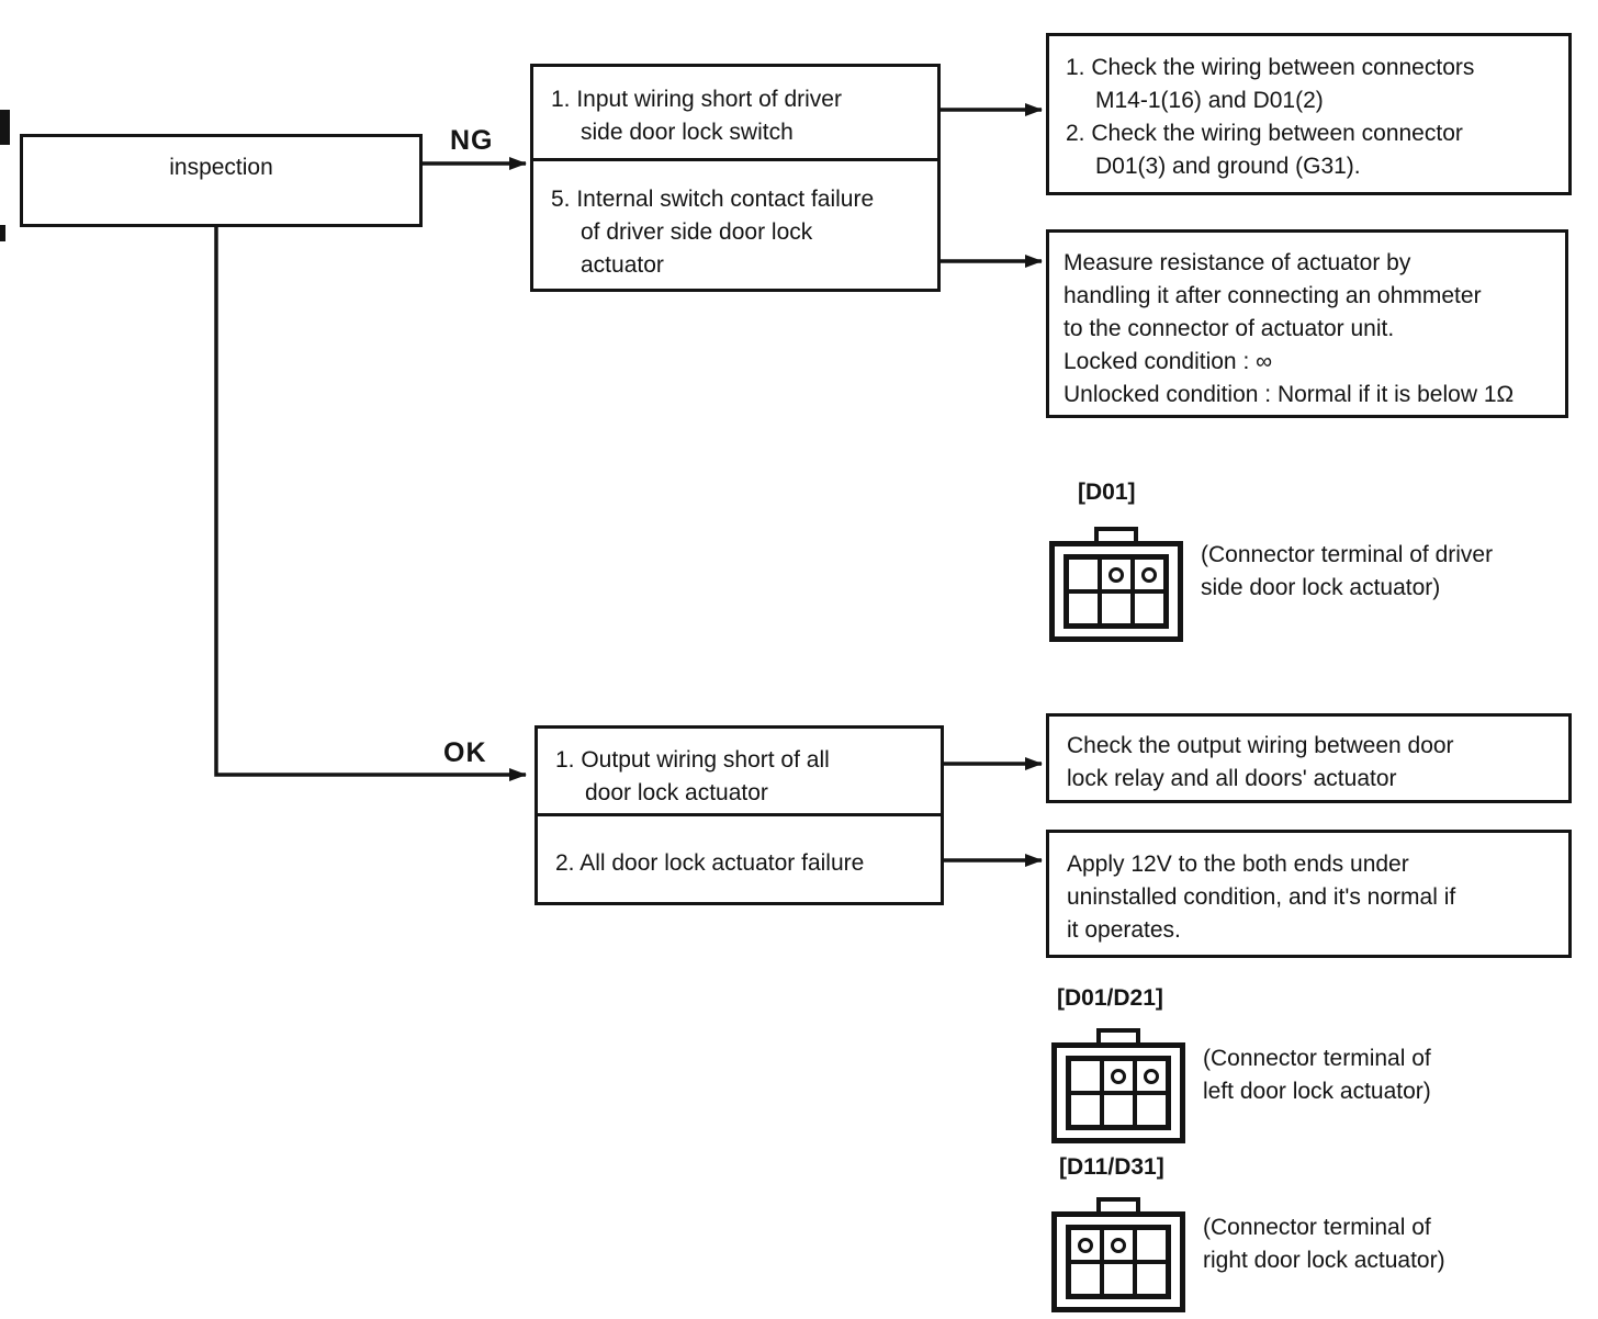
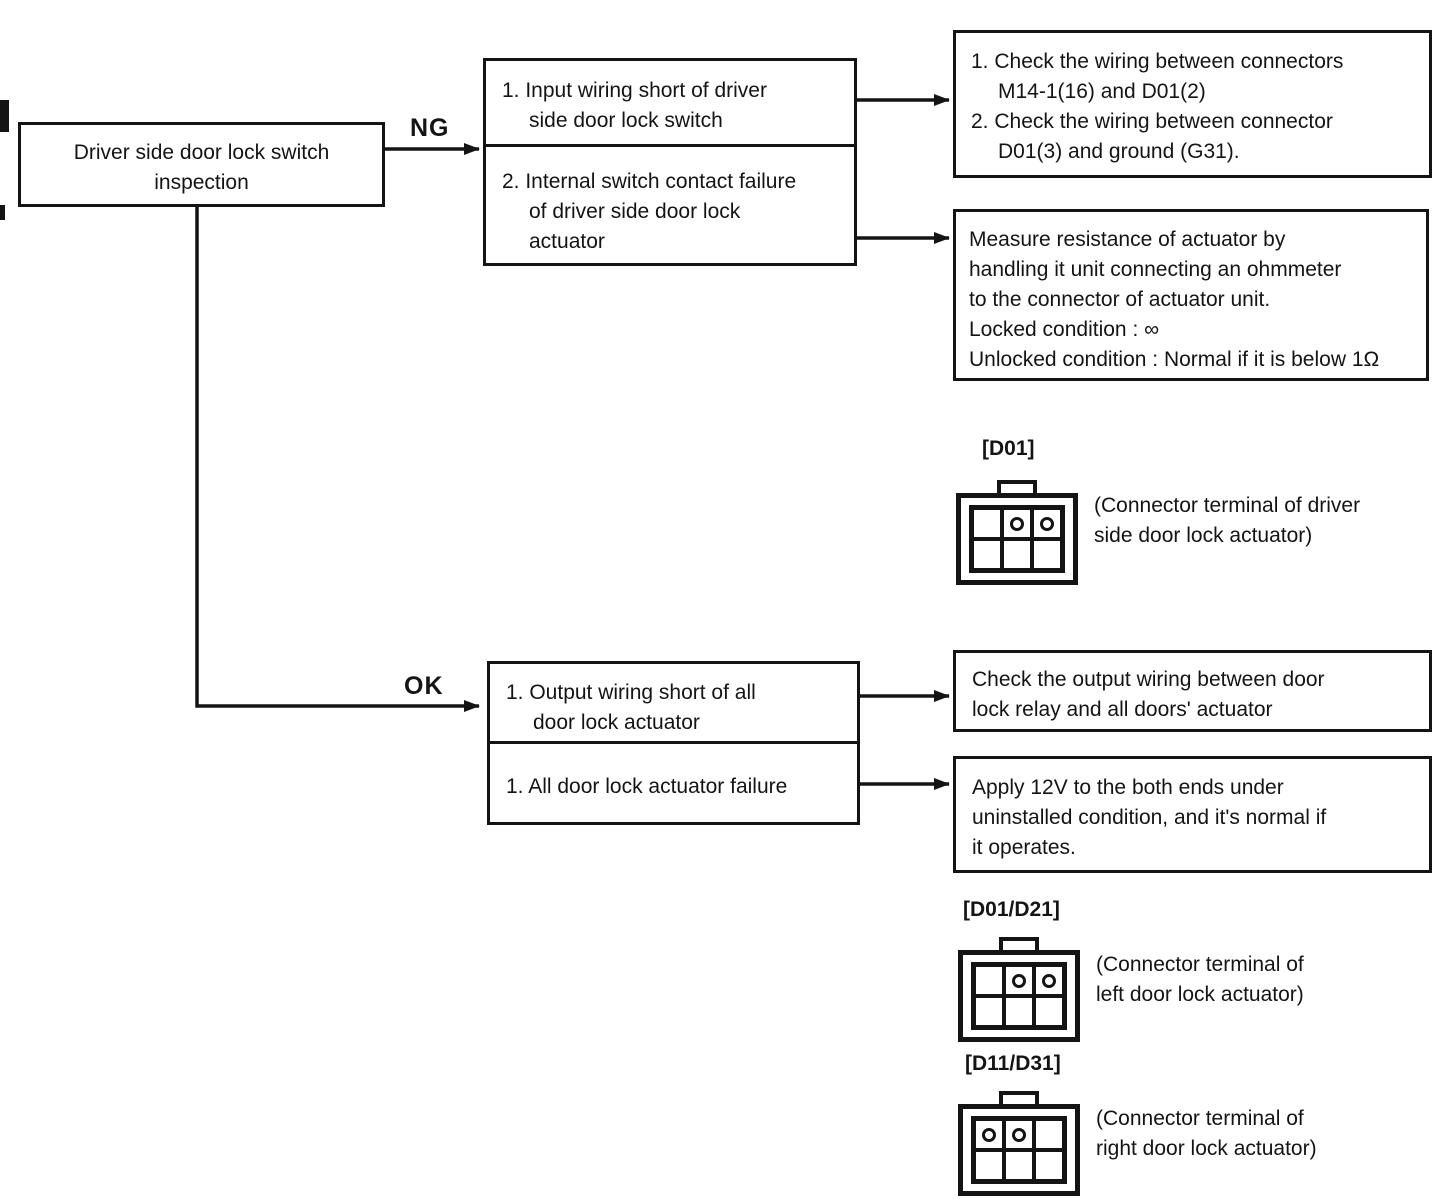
+ Driver side door lock switch
  inspection
  NG
  OK
  1. Input wiring short of driver
  side door lock switch
- 5. Internal switch contact failure
+ 2. Internal switch contact failure
  of driver side door lock
  actuator
  1. Check the wiring between connectors
  M14-1(16) and D01(2)
  2. Check the wiring between connector
  D01(3) and ground (G31).
  Measure resistance of actuator by
- handling it after connecting an ohmmeter
+ handling it unit connecting an ohmmeter
  to the connector of actuator unit.
  Locked condition : ∞
  Unlocked condition : Normal if it is below 1Ω
  [D01]
  (Connector terminal of driver
  side door lock actuator)
  1. Output wiring short of all
  door lock actuator
- 2. All door lock actuator failure
+ 1. All door lock actuator failure
  Check the output wiring between door
  lock relay and all doors' actuator
  Apply 12V to the both ends under
  uninstalled condition, and it's normal if
  it operates.
  [D01/D21]
  (Connector terminal of
  left door lock actuator)
  [D11/D31]
  (Connector terminal of
  right door lock actuator)
